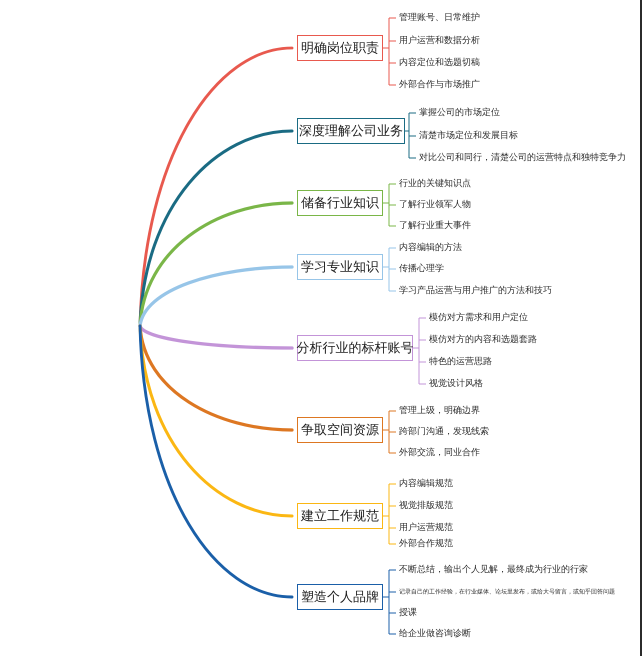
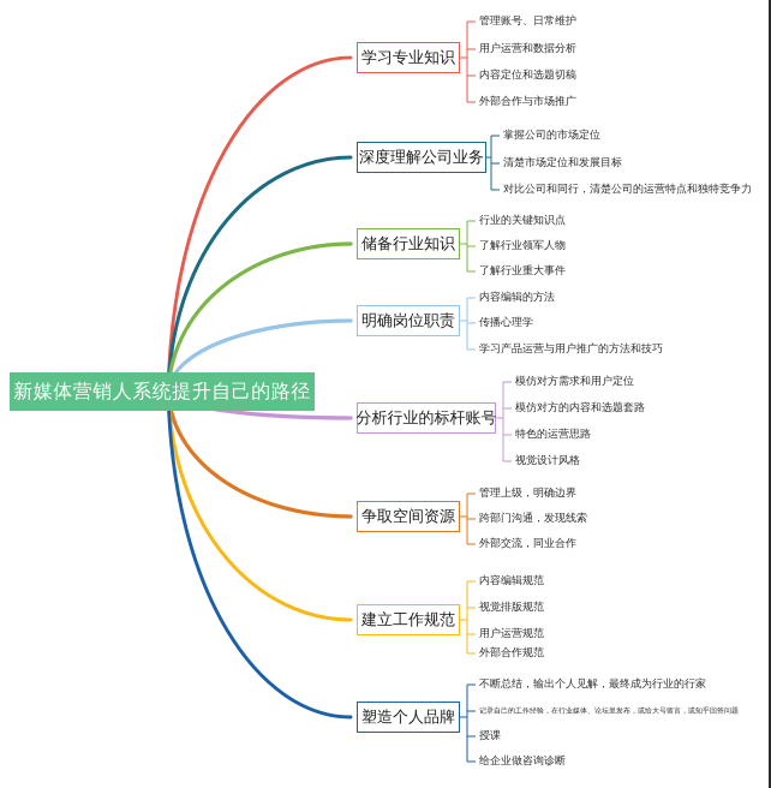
+ 新媒体营销人系统提升自己的路径
- 明确岗位职责
+ 学习专业知识
  管理账号、日常维护
  用户运营和数据分析
  内容定位和选题切稿
  外部合作与市场推广
  深度理解公司业务
  掌握公司的市场定位
  清楚市场定位和发展目标
  对比公司和同行，清楚公司的运营特点和独特竞争力
  储备行业知识
  行业的关键知识点
  了解行业领军人物
  了解行业重大事件
- 学习专业知识
+ 明确岗位职责
  内容编辑的方法
  传播心理学
  学习产品运营与用户推广的方法和技巧
  分析行业的标杆账号
  模仿对方需求和用户定位
  模仿对方的内容和选题套路
  特色的运营思路
  视觉设计风格
  争取空间资源
  管理上级，明确边界
  跨部门沟通，发现线索
  外部交流，同业合作
  建立工作规范
  内容编辑规范
  视觉排版规范
  用户运营规范
  外部合作规范
  塑造个人品牌
  不断总结，输出个人见解，最终成为行业的行家
  授课
  给企业做咨询诊断
